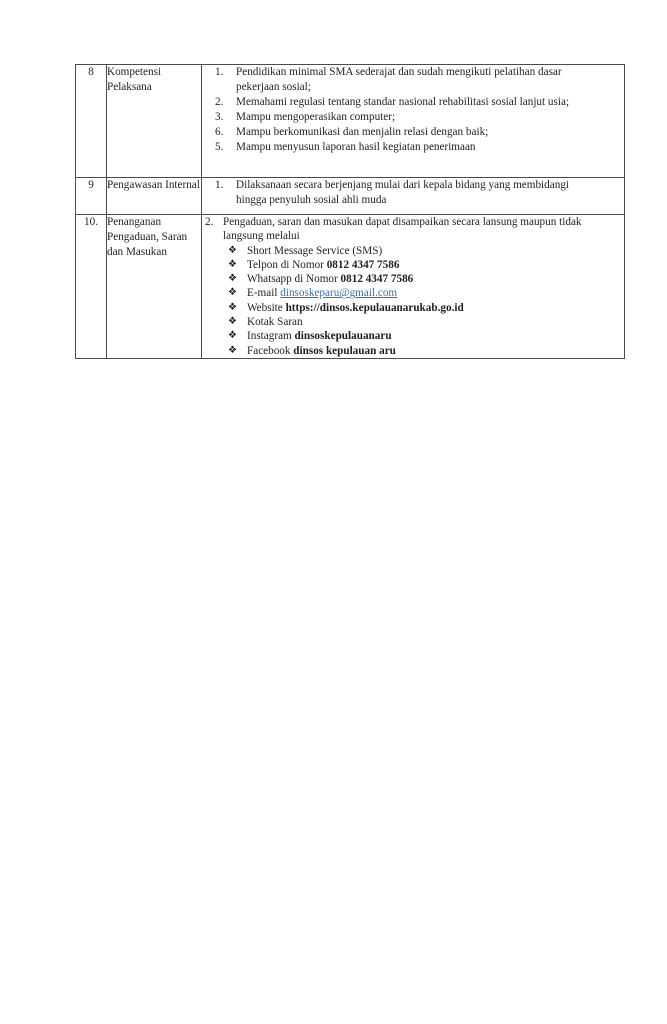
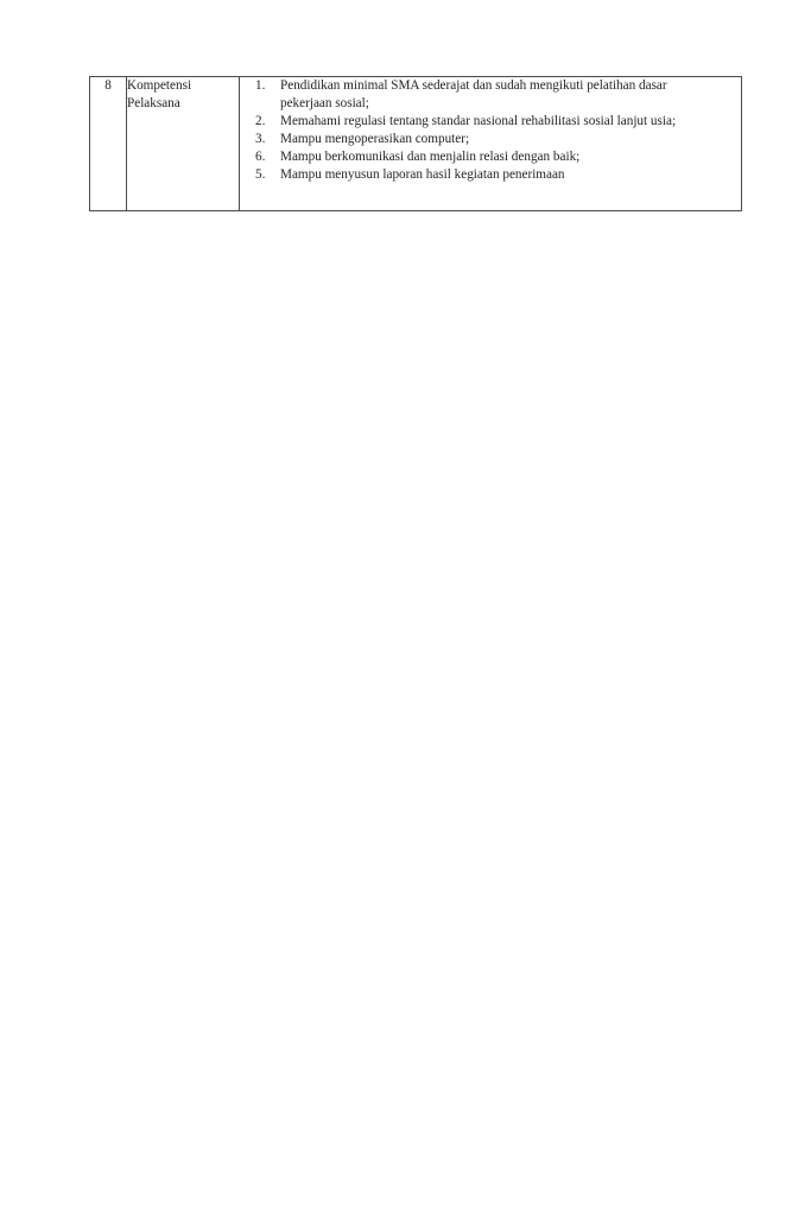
  8	Kompetensi Pelaksana	1. Pendidikan minimal SMA sederajat dan sudah mengikuti pelatihan dasarpekerjaan sosial;2. Memahami regulasi tentang standar nasional rehabilitasi sosial lanjut usia;3. Mampu mengoperasikan computer;6. Mampu berkomunikasi dan menjalin relasi dengan baik;5. Mampu menyusun laporan hasil kegiatan penerimaan
- 9	Pengawasan Internal	1. Dilaksanaan secara berjenjang mulai dari kepala bidang yang membidangihingga penyuluh sosial ahli muda
- 10.	Penanganan Pengaduan, Saran dan Masukan	2. Pengaduan, saran dan masukan dapat disampaikan secara lansung maupun tidaklangsung melalui❖ Short Message Service (SMS)❖ Telpon di Nomor 0812 4347 7586❖ Whatsapp di Nomor 0812 4347 7586❖ E-mail dinsoskeparu@gmail.com❖ Website https://dinsos.kepulauanarukab.go.id❖ Kotak Saran❖ Instagram dinsoskepulauanaru❖ Facebook dinsos kepulauan aru
